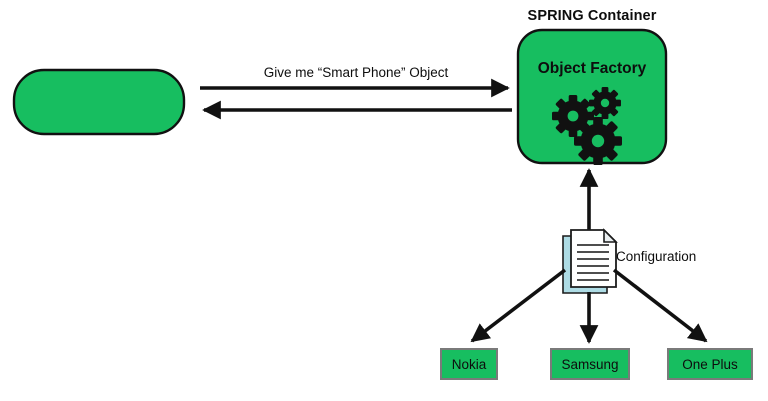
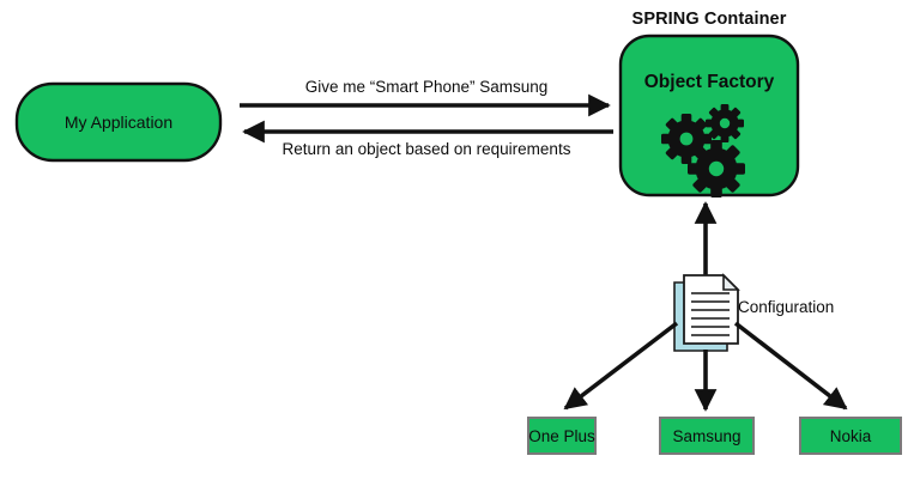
  SPRING Container
+ My Application
  Object Factory
- Give me “Smart Phone” Object
+ Give me “Smart Phone” Samsung
+ Return an object based on requirements
  Configuration
- Nokia
+ One Plus
  Samsung
- One Plus
+ Nokia
